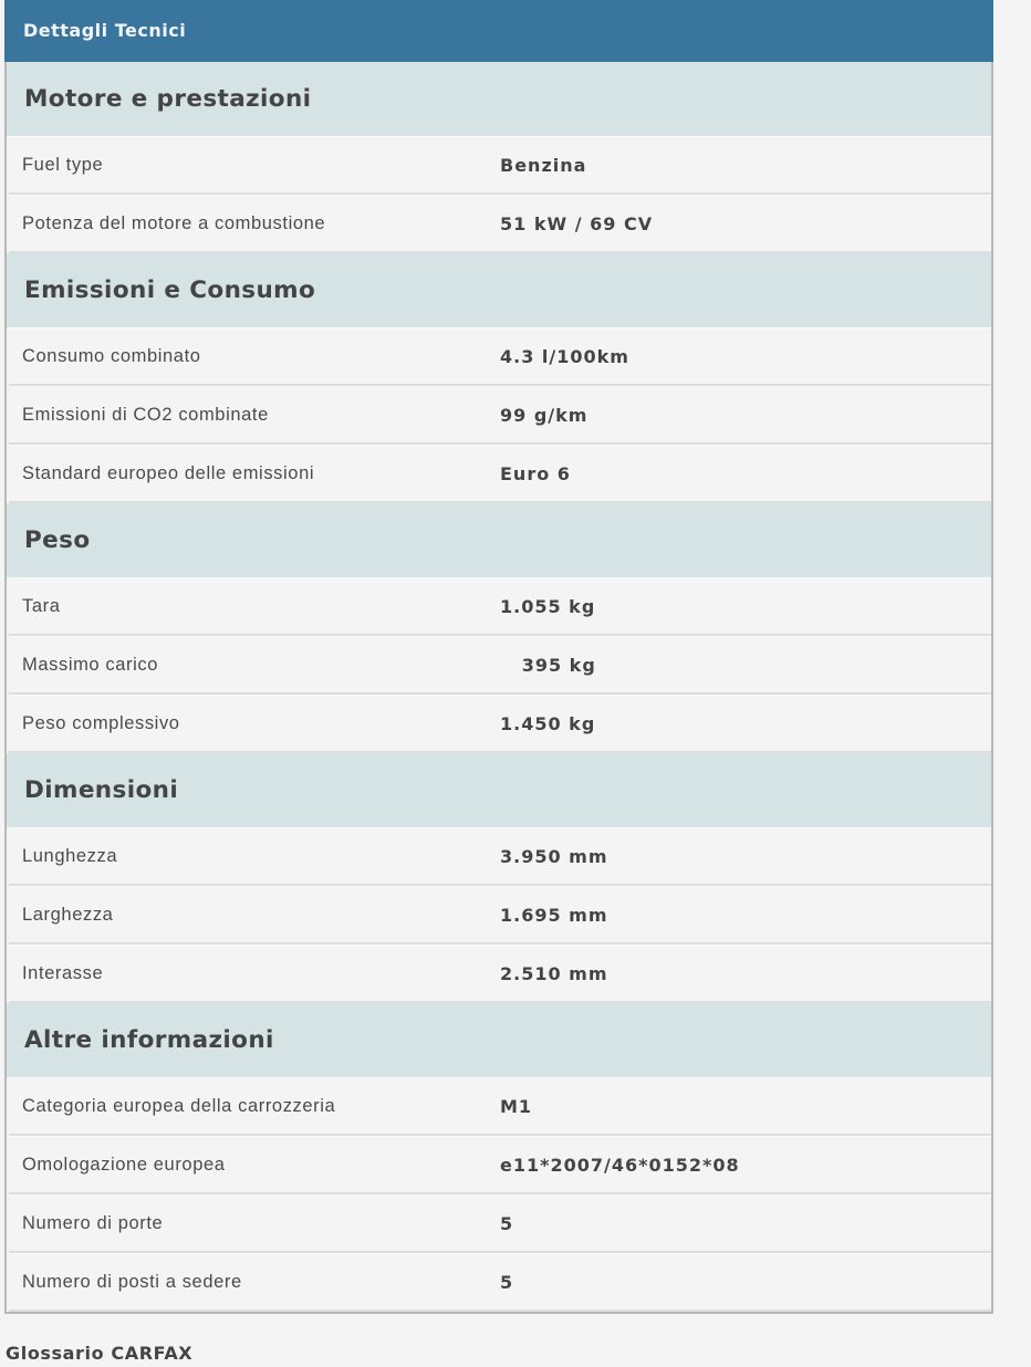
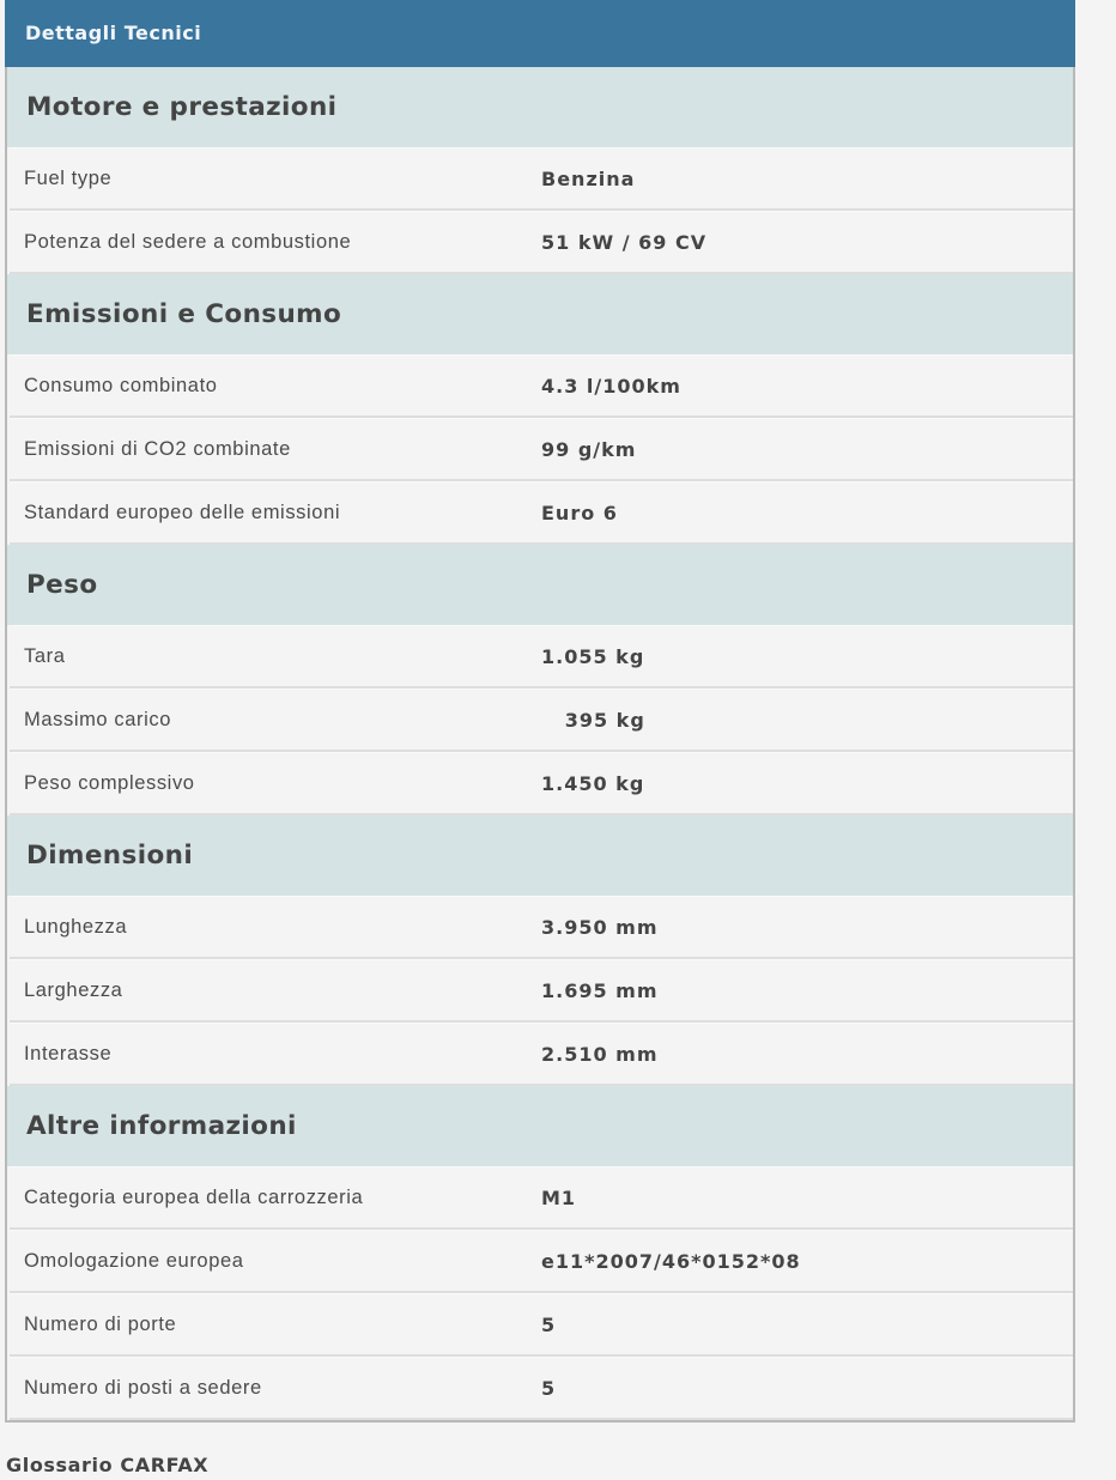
  Dettagli Tecnici
  Motore e prestazioni
  Fuel type
  Benzina
- Potenza del motore a combustione
+ Potenza del sedere a combustione
  51 kW / 69 CV
  Emissioni e Consumo
  Consumo combinato
  4.3 l/100km
  Emissioni di CO2 combinate
  99 g/km
  Standard europeo delle emissioni
  Euro 6
  Peso
  Tara
  1.055 kg
  Massimo carico
  395 kg
  Peso complessivo
  1.450 kg
  Dimensioni
  Lunghezza
  3.950 mm
  Larghezza
  1.695 mm
  Interasse
  2.510 mm
  Altre informazioni
  Categoria europea della carrozzeria
  M1
  Omologazione europea
  e11*2007/46*0152*08
  Numero di porte
  5
  Numero di posti a sedere
  5
  Glossario CARFAX
